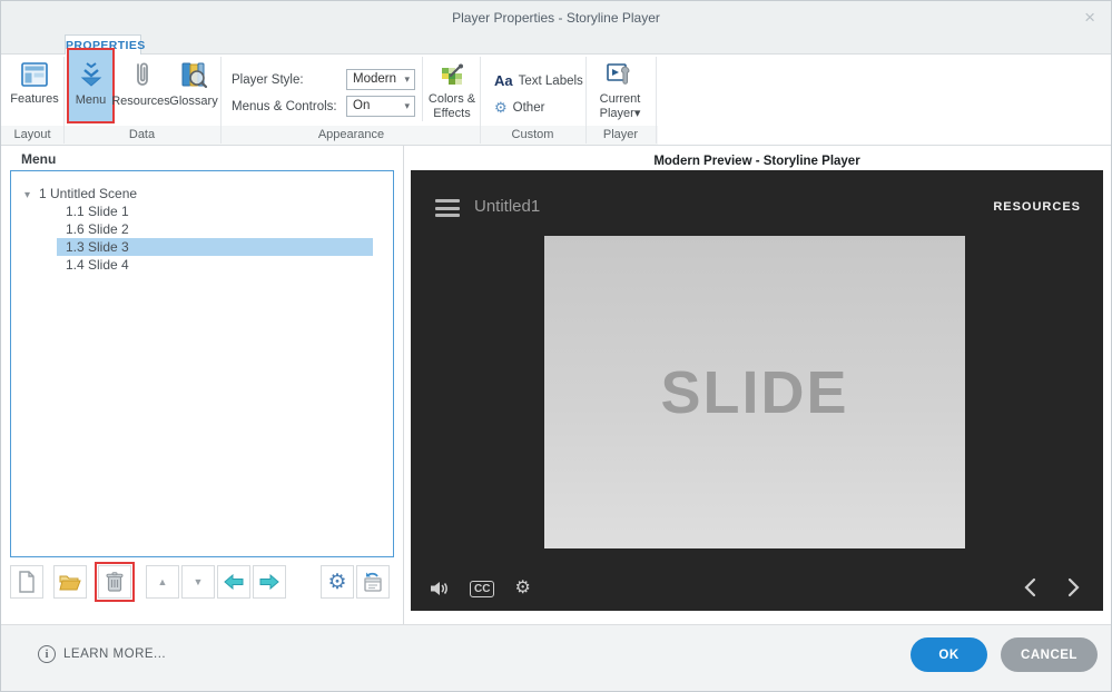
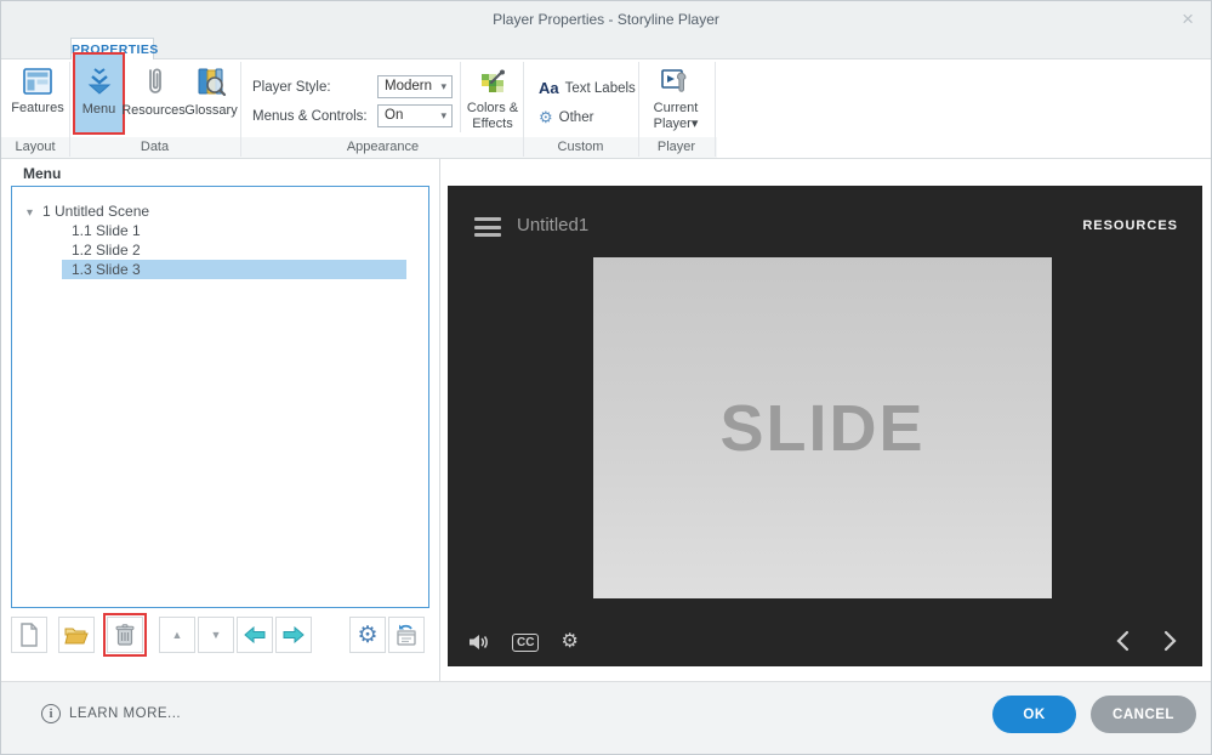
  Player Properties - Storyline Player
  ×
  PROPERTIES
  Features
  Menu
  Resources
  Glossary
  Player Style:
  Modern
  ▾
  Menus & Controls:
  On
  ▾
  Colors &
  Effects
  Aa
  Text Labels
  ⚙
  Other
  Current
  Player▾
  Layout
  Data
  Appearance
  Custom
  Player
  Menu
  ▾ 1 Untitled Scene
  1.1 Slide 1
- 1.6 Slide 2
+ 1.2 Slide 2
  1.3 Slide 3
- 1.4 Slide 4
  ▲
  ▼
  ⚙
- Modern Preview - Storyline Player
  Untitled1
  RESOURCES
  SLIDE
  CC
  ⚙
  i
  LEARN MORE...
  OK
  CANCEL
